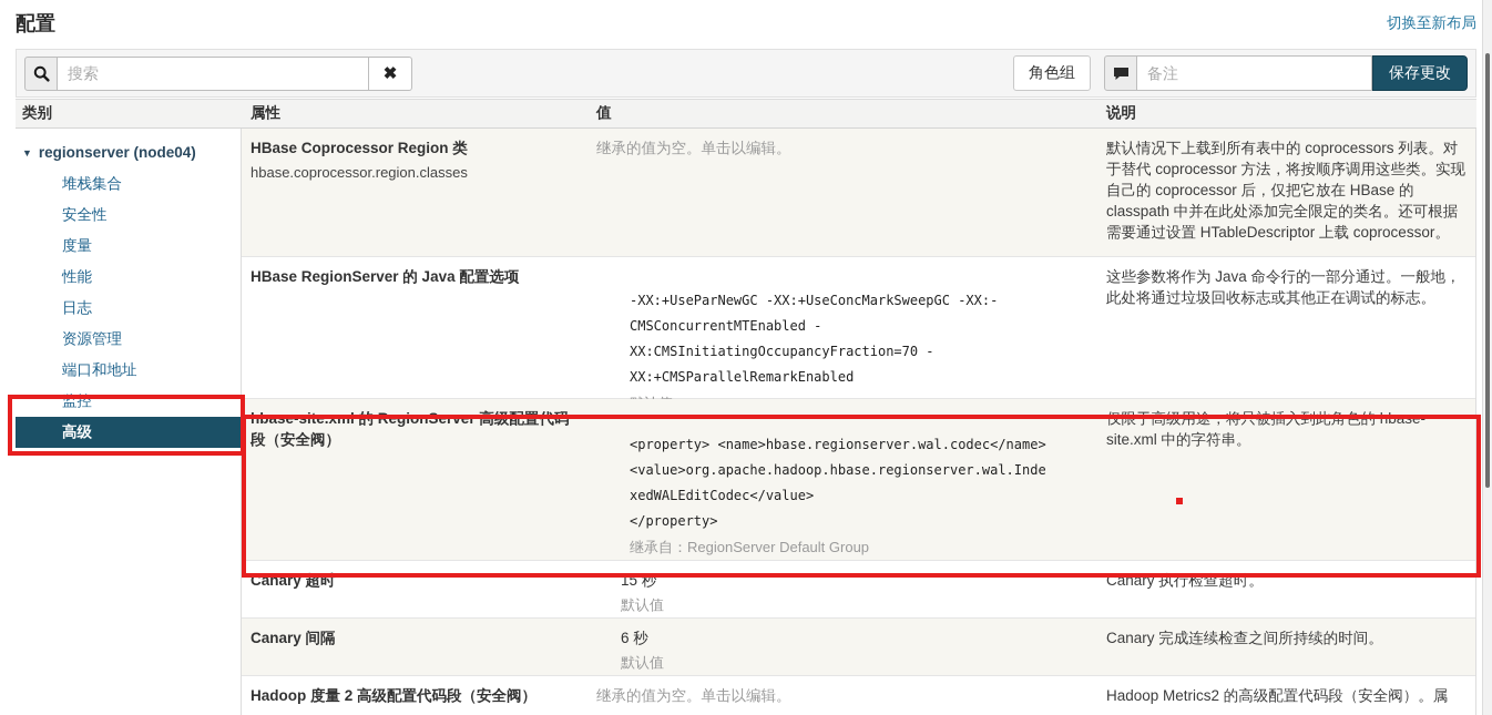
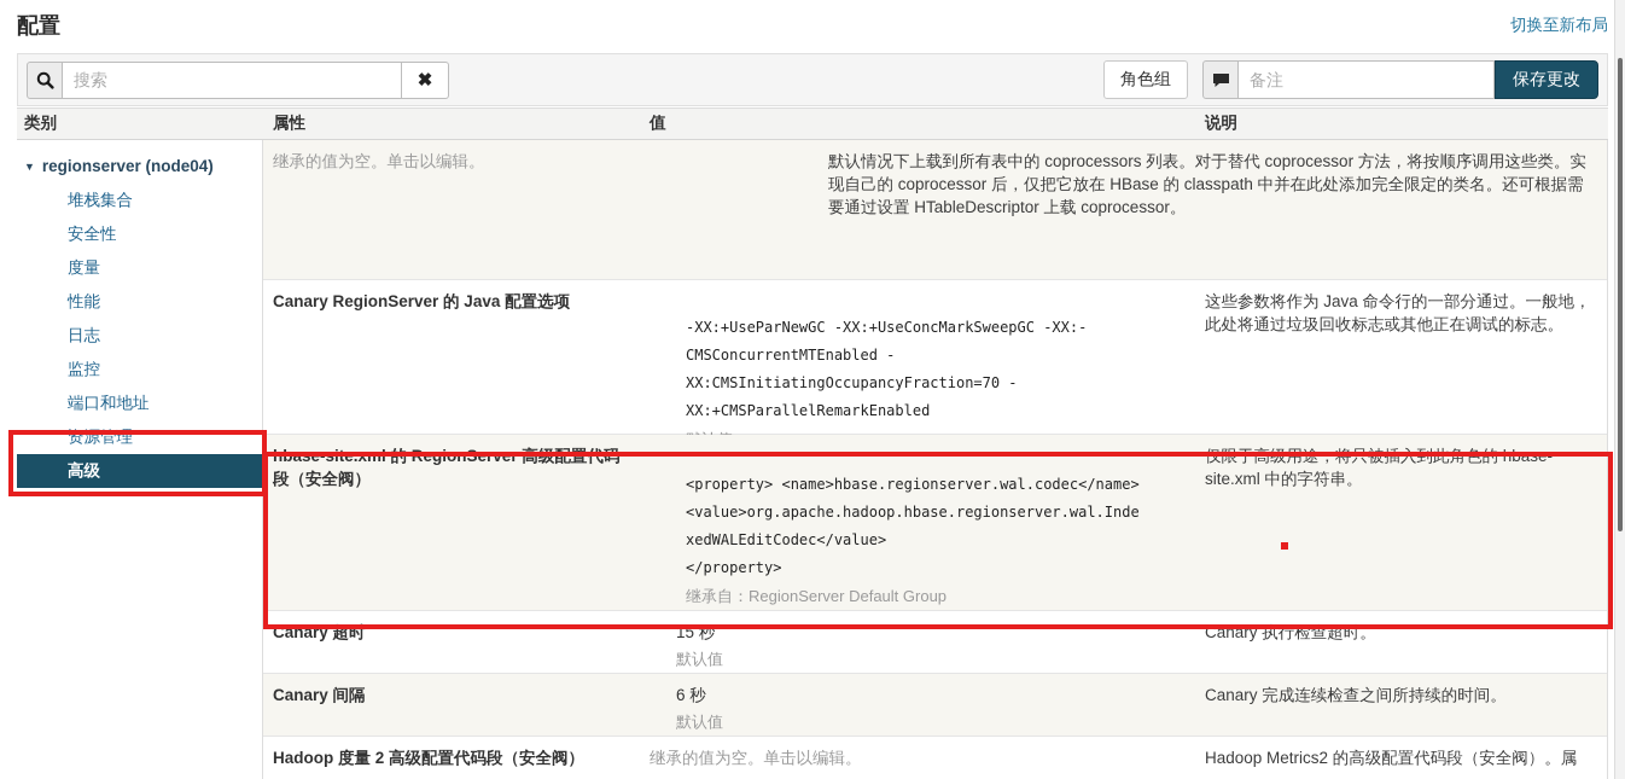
  配置
  切换至新布局
  搜索
  ✖
  角色组
  备注
  保存更改
  类别
  属性
  值
  说明
  ▼ regionserver (node04)
  堆栈集合
  安全性
  度量
  性能
  日志
- 资源管理
+ 监控
  端口和地址
- 监控
+ 资源管理
  高级
- HBase Coprocessor Region 类
- hbase.coprocessor.region.classes
  继承的值为空。单击以编辑。
  默认情况下上载到所有表中的 coprocessors 列表。对于替代 coprocessor 方法，将按顺序调用这些类。实现自己的 coprocessor 后，仅把它放在 HBase 的 classpath 中并在此处添加完全限定的类名。还可根据需要通过设置 HTableDescriptor 上载 coprocessor。
- HBase RegionServer 的 Java 配置选项
+ Canary RegionServer 的 Java 配置选项
  -XX:+UseParNewGC -XX:+UseConcMarkSweepGC -XX:-
  CMSConcurrentMTEnabled -
  XX:CMSInitiatingOccupancyFraction=70 -
  XX:+CMSParallelRemarkEnabled
  这些参数将作为 Java 命令行的一部分通过。一般地，此处将通过垃圾回收标志或其他正在调试的标志。
  hbase-site.xml 的 RegionServer 高级配置代码段（安全阀）
  <property> <name>hbase.regionserver.wal.codec</name>
  <value>org.apache.hadoop.hbase.regionserver.wal.Inde
  xedWALEditCodec</value>
  </property>
  继承自：RegionServer Default Group
  仅限于高级用途，将只被插入到此角色的 hbase-site.xml 中的字符串。
  Canary 超时
  15 秒
  默认值
  Canary 执行检查超时。
  Canary 间隔
  6 秒
  默认值
  Canary 完成连续检查之间所持续的时间。
  Hadoop 度量 2 高级配置代码段（安全阀）
  继承的值为空。单击以编辑。
  Hadoop Metrics2 的高级配置代码段（安全阀）。属
